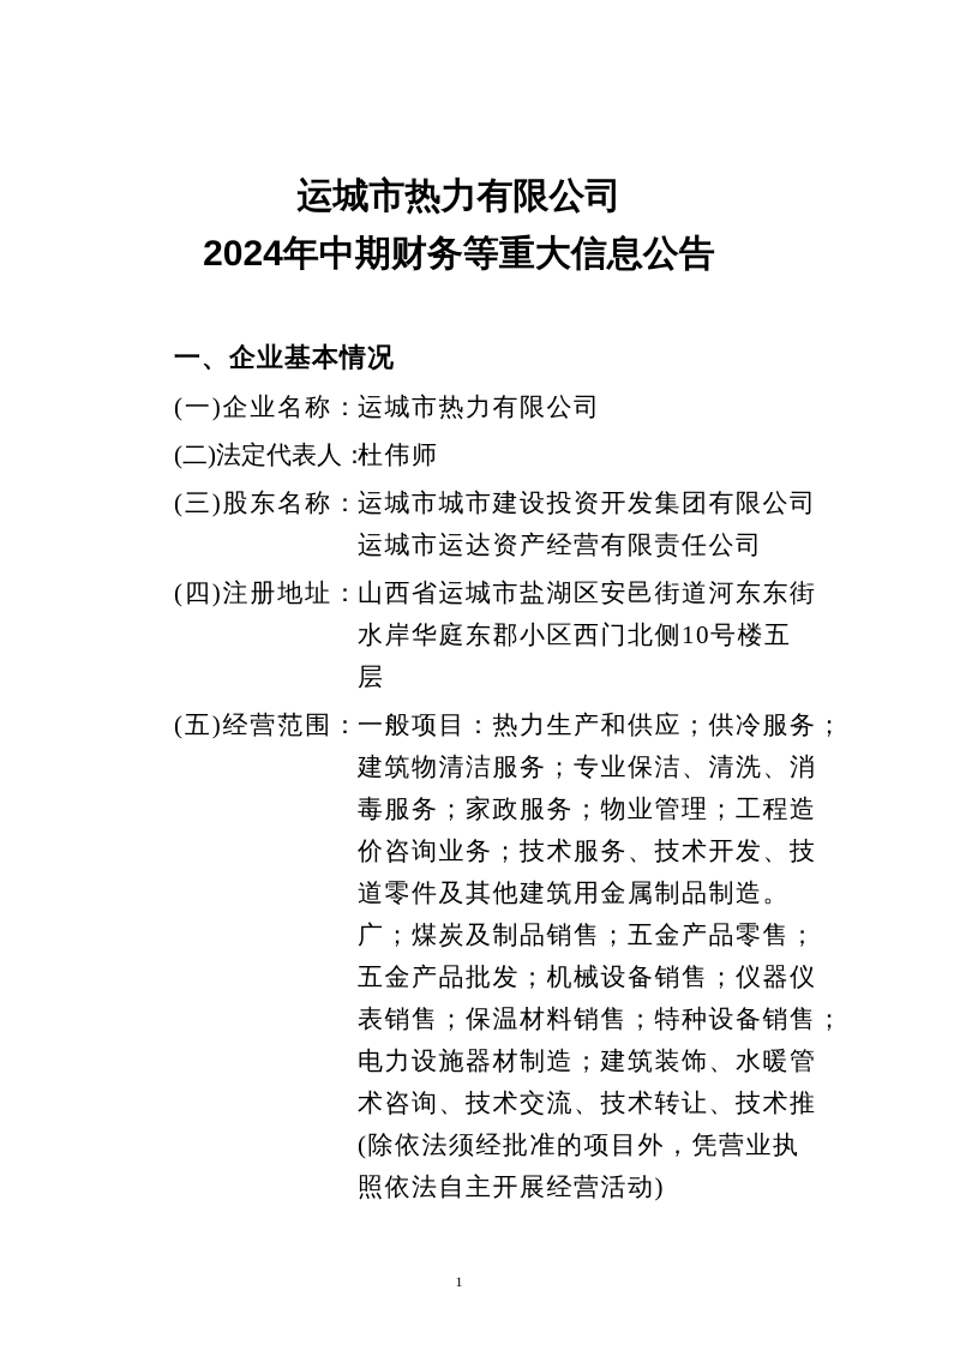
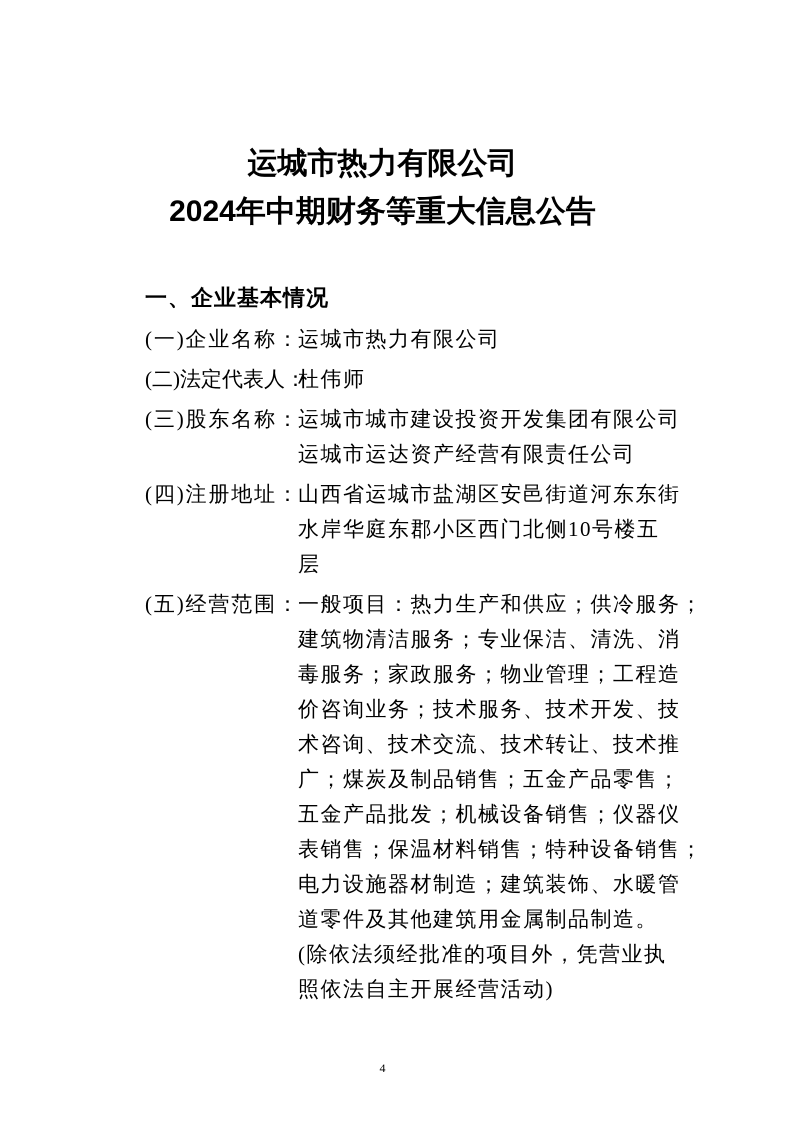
  运城市热力有限公司
  2024年中期财务等重大信息公告
  一、企业基本情况
  (一)企业名称：
  运城市热力有限公司
  (二)法定代表人：
  杜伟师
  (三)股东名称：
  运城市城市建设投资开发集团有限公司
  运城市运达资产经营有限责任公司
  (四)注册地址：
  山西省运城市盐湖区安邑街道河东东街
  水岸华庭东郡小区西门北侧10号楼五
  层
  (五)经营范围：
  一般项目：热力生产和供应；供冷服务；
  建筑物清洁服务；专业保洁、清洗、消
  毒服务；家政服务；物业管理；工程造
  价咨询业务；技术服务、技术开发、技
- 道零件及其他建筑用金属制品制造。
+ 术咨询、技术交流、技术转让、技术推
  广；煤炭及制品销售；五金产品零售；
  五金产品批发；机械设备销售；仪器仪
  表销售；保温材料销售；特种设备销售；
  电力设施器材制造；建筑装饰、水暖管
- 术咨询、技术交流、技术转让、技术推
+ 道零件及其他建筑用金属制品制造。
  (除依法须经批准的项目外，凭营业执
  照依法自主开展经营活动)
- 1
+ 4
